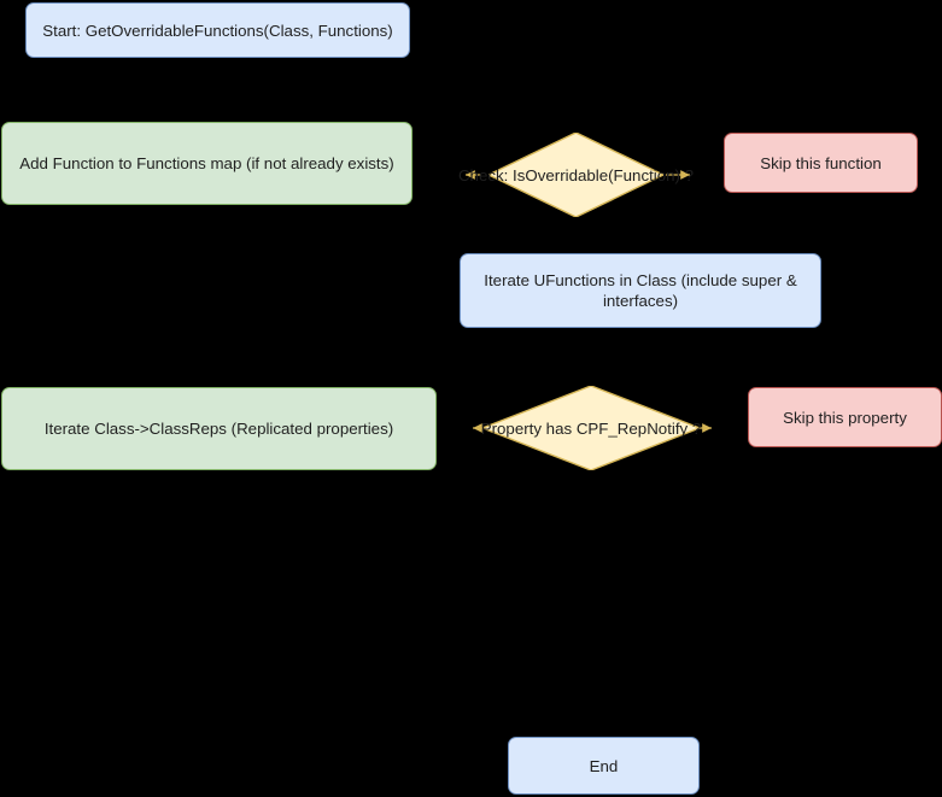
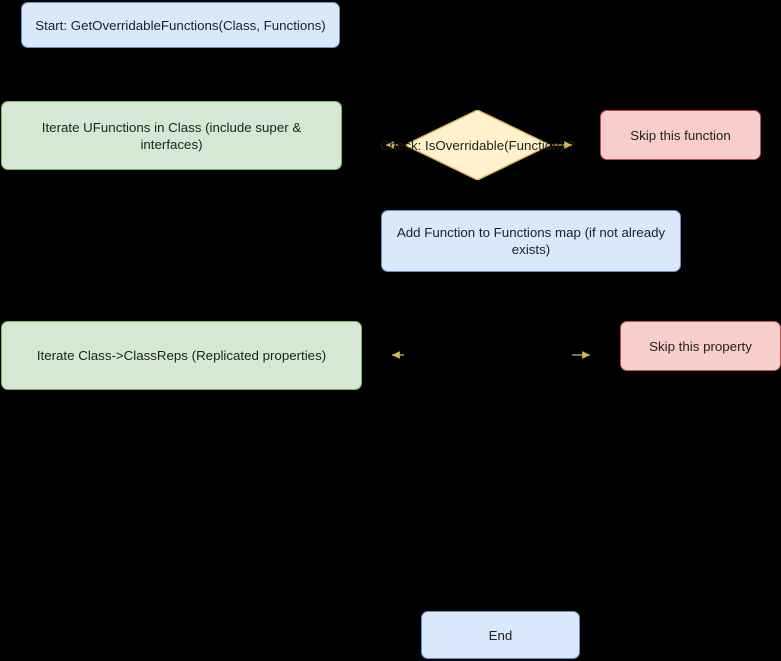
  Start: GetOverridableFunctions(Class, Functions)
- Add Function to Functions map (if not already exists)
+ Iterate UFunctions in Class (include super & interfaces)
  Check: IsOverridable(Function) ?
  Skip this function
- Iterate UFunctions in Class (include super & interfaces)
+ Add Function to Functions map (if not already exists)
  Iterate Class->ClassReps (Replicated properties)
- Property has CPF_RepNotify ?
  Skip this property
  End
